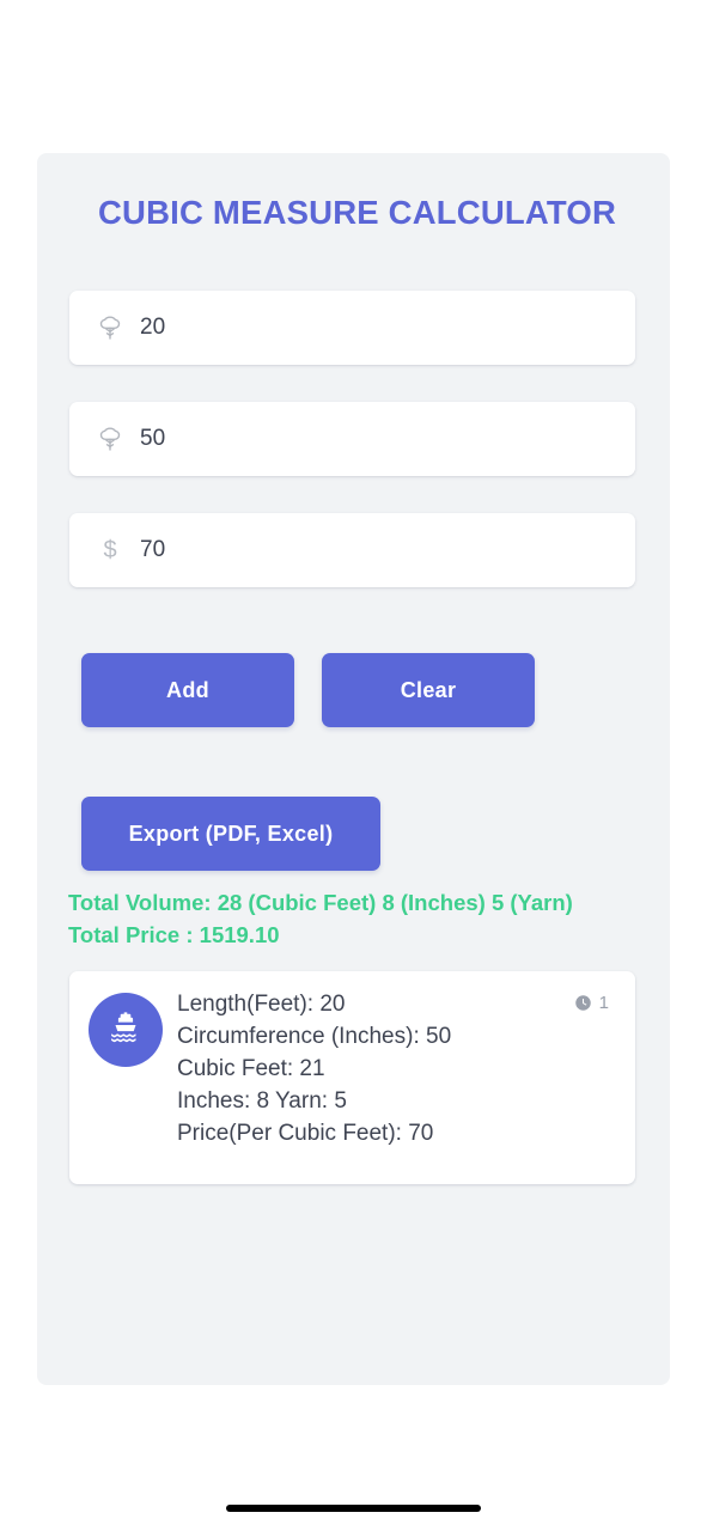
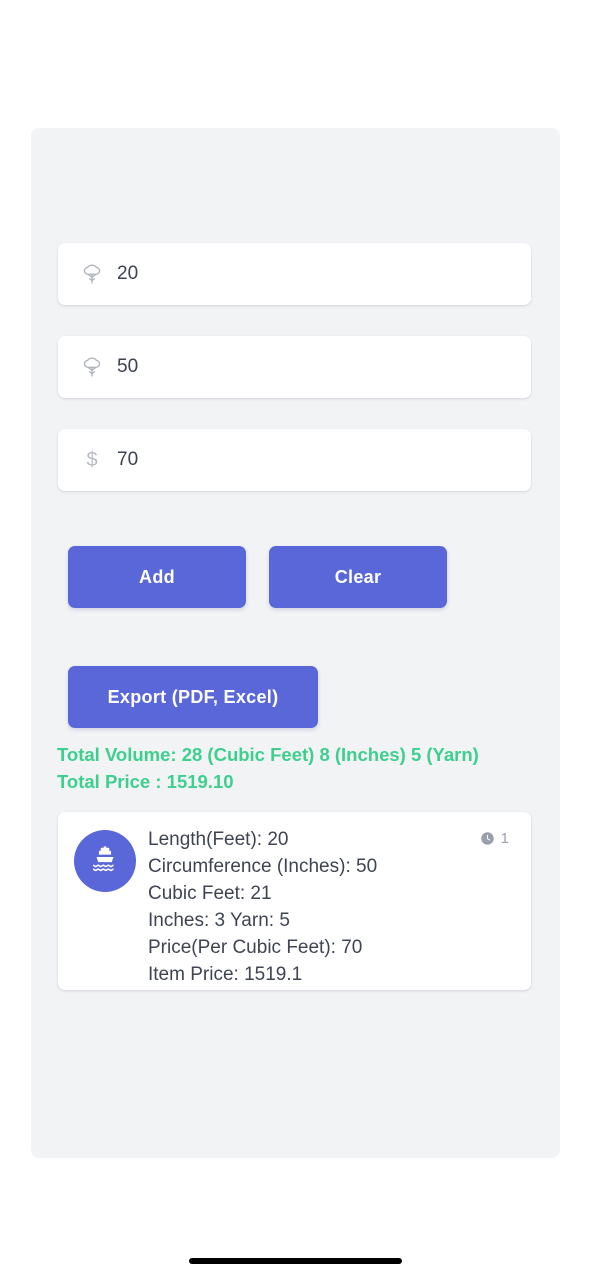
- CUBIC MEASURE CALCULATOR
  20
  50
  $
  70
  Add
  Clear
  Export (PDF, Excel)
  Total Volume: 28 (Cubic Feet) 8 (Inches) 5 (Yarn)
  Total Price : 1519.10
  Length(Feet): 20
  Circumference (Inches): 50
  Cubic Feet: 21
- Inches: 8 Yarn: 5
+ Inches: 3 Yarn: 5
  Price(Per Cubic Feet): 70
+ Item Price: 1519.1
  1
